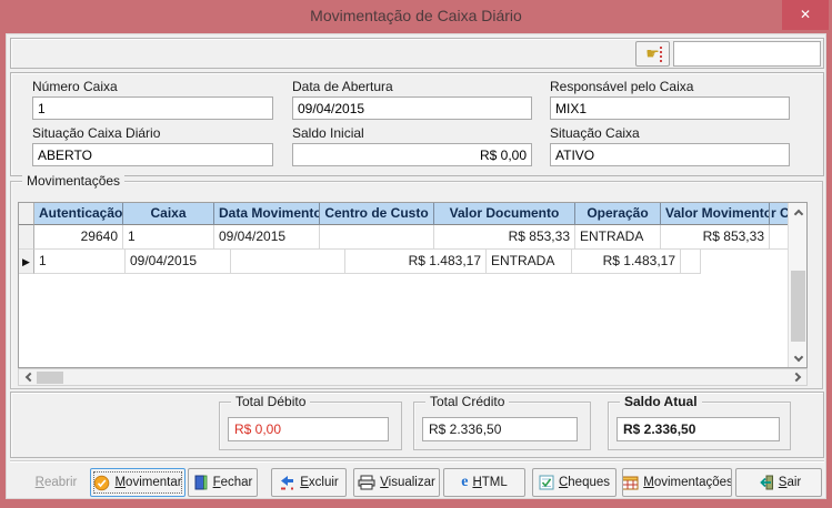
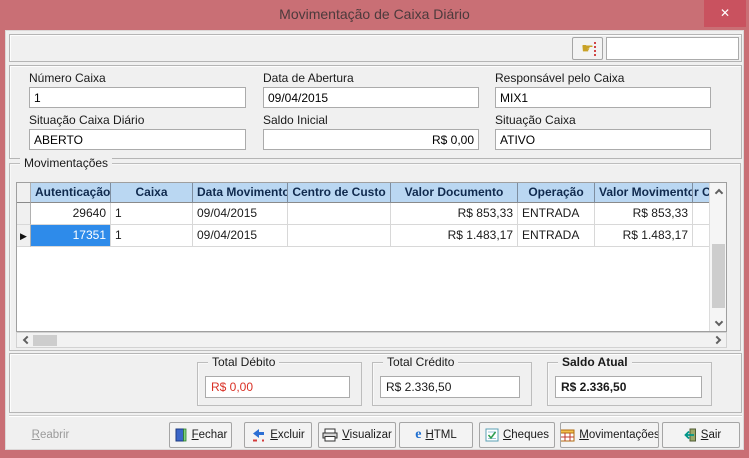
  Movimentação de Caixa Diário
  ✕
  ☛
  Número Caixa
  1
  Data de Abertura
  09/04/2015
  Responsável pelo Caixa
  MIX1
  Situação Caixa Diário
  ABERTO
  Saldo Inicial
  R$ 0,00
  Situação Caixa
  ATIVO
  Movimentações
  Autenticação
  Caixa
  Data Movimento
  Centro de Custo
  Valor Documento
  Operação
  Valor Movimento
  29640
  1
  09/04/2015
  R$ 853,33
  ENTRADA
  R$ 853,33
  ▶
+ 17351
  1
  09/04/2015
  R$ 1.483,17
  ENTRADA
  R$ 1.483,17
  Total Débito
  R$ 0,00
  Total Crédito
  R$ 2.336,50
  Saldo Atual
  R$ 2.336,50
  Reabrir
- Movimentar
  Fechar
  Excluir
  Visualizar
  e
  HTML
  Cheques
  Movimentações
  Sair
